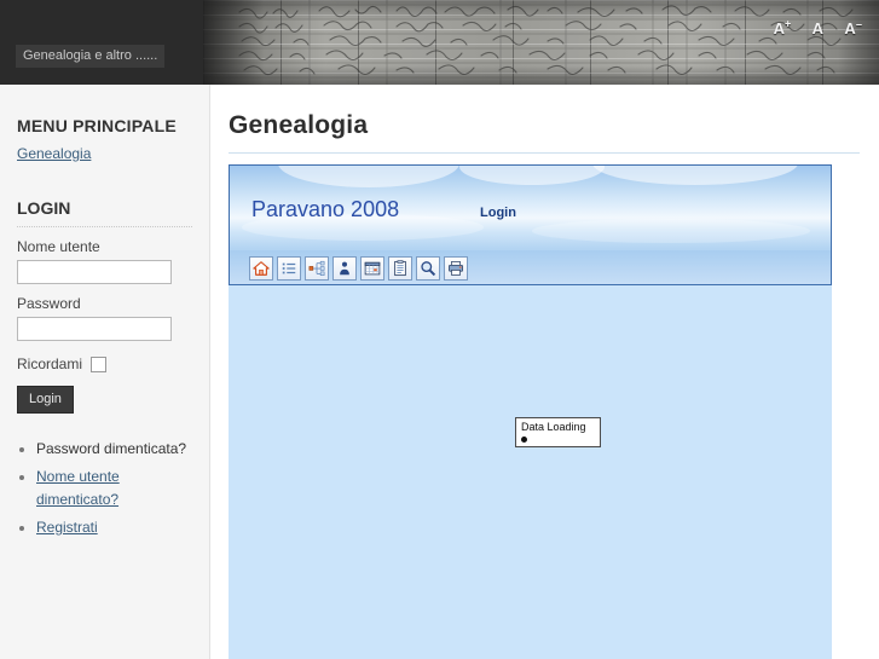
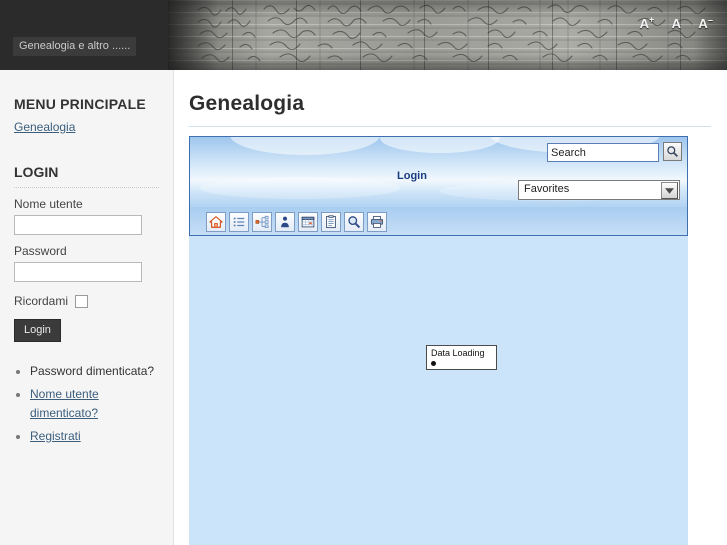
  Genealogia e altro ......
  A+ A A−
  MENU PRINCIPALE
  Genealogia
  LOGIN
  Nome utente
  Password
  Ricordami
  Login
  Password dimenticata?
  Nome utente dimenticato?
  Registrati
  Genealogia
- Paravano 2008
  Login
+ Search
+ Favorites
  Data Loading
